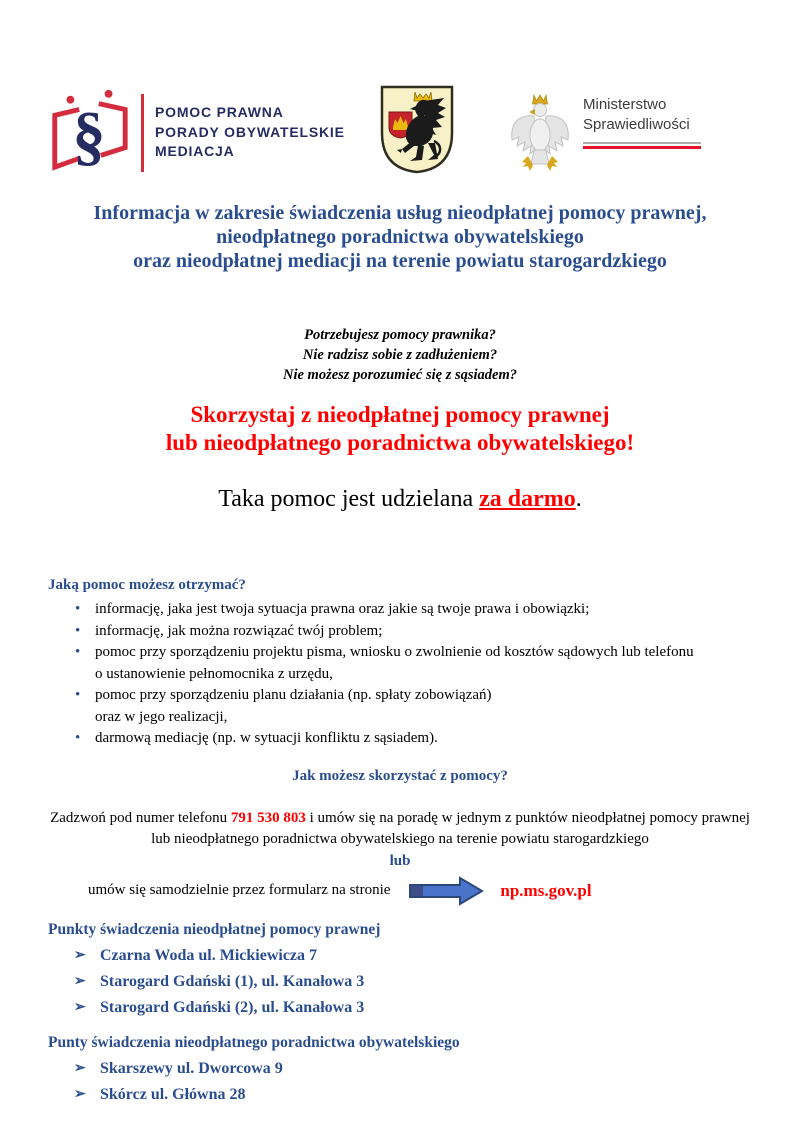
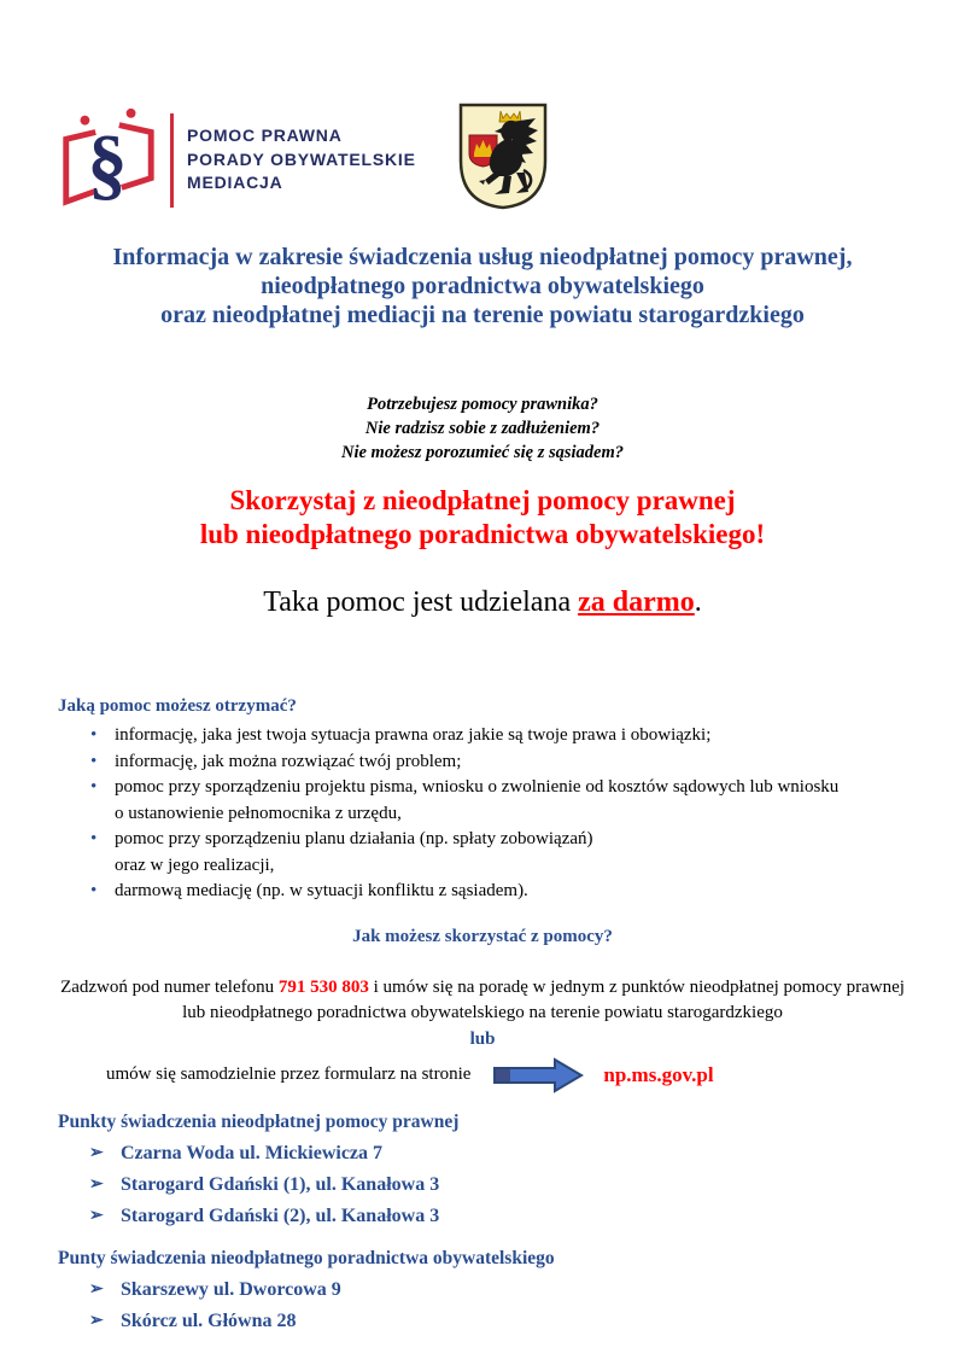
  §
  POMOC PRAWNA
  PORADY OBYWATELSKIE
  MEDIACJA
- Ministerstwo
- Sprawiedliwości
  Informacja w zakresie świadczenia usług nieodpłatnej pomocy prawnej,
  nieodpłatnego poradnictwa obywatelskiego
  oraz nieodpłatnej mediacji na terenie powiatu starogardzkiego
  Potrzebujesz pomocy prawnika?
  Nie radzisz sobie z zadłużeniem?
  Nie możesz porozumieć się z sąsiadem?
  Skorzystaj z nieodpłatnej pomocy prawnej
  lub nieodpłatnego poradnictwa obywatelskiego!
  Taka pomoc jest udzielana za darmo.
  Jaką pomoc możesz otrzymać?
  informację, jaka jest twoja sytuacja prawna oraz jakie są twoje prawa i obowiązki;
  informację, jak można rozwiązać twój problem;
- pomoc przy sporządzeniu projektu pisma, wniosku o zwolnienie od kosztów sądowych lub telefonu
+ pomoc przy sporządzeniu projektu pisma, wniosku o zwolnienie od kosztów sądowych lub wniosku
  o ustanowienie pełnomocnika z urzędu,
  pomoc przy sporządzeniu planu działania (np. spłaty zobowiązań)
  oraz w jego realizacji,
  darmową mediację (np. w sytuacji konfliktu z sąsiadem).
  Jak możesz skorzystać z pomocy?
  Zadzwoń pod numer telefonu 791 530 803 i umów się na poradę w jednym z punktów nieodpłatnej pomocy prawnej lub nieodpłatnego poradnictwa obywatelskiego na terenie powiatu starogardzkiego
  lub
  umów się samodzielnie przez formularz na stronie
  np.ms.gov.pl
  Punkty świadczenia nieodpłatnej pomocy prawnej
  Czarna Woda ul. Mickiewicza 7
  Starogard Gdański (1), ul. Kanałowa 3
  Starogard Gdański (2), ul. Kanałowa 3
  Punty świadczenia nieodpłatnego poradnictwa obywatelskiego
  Skarszewy ul. Dworcowa 9
  Skórcz ul. Główna 28
